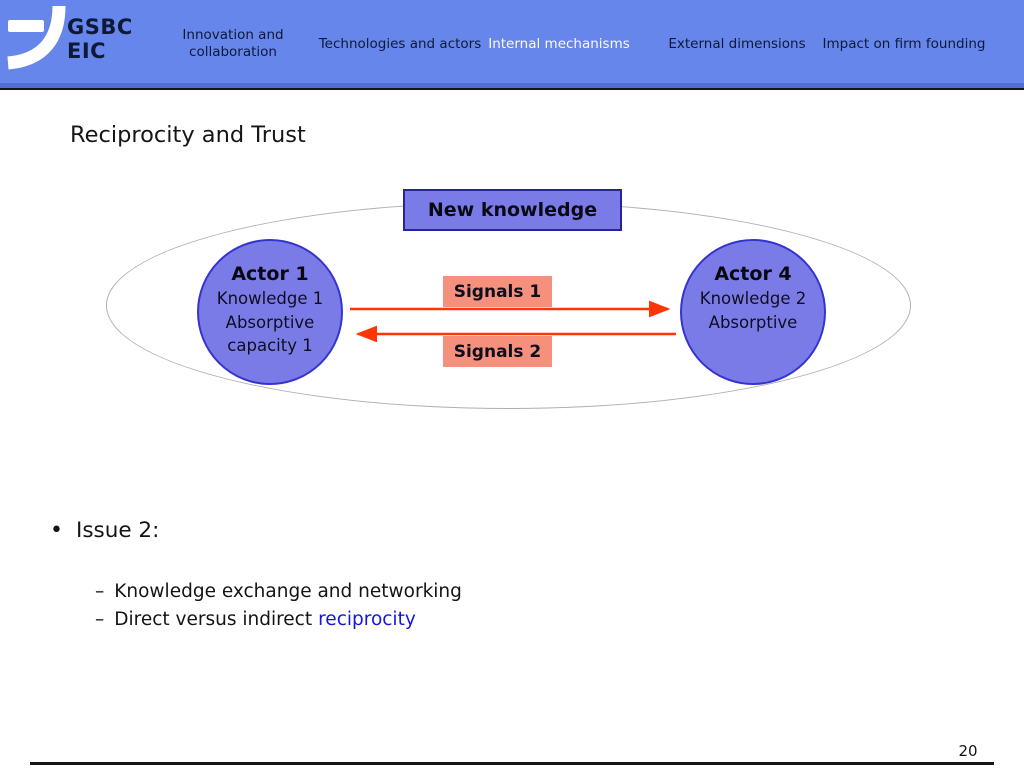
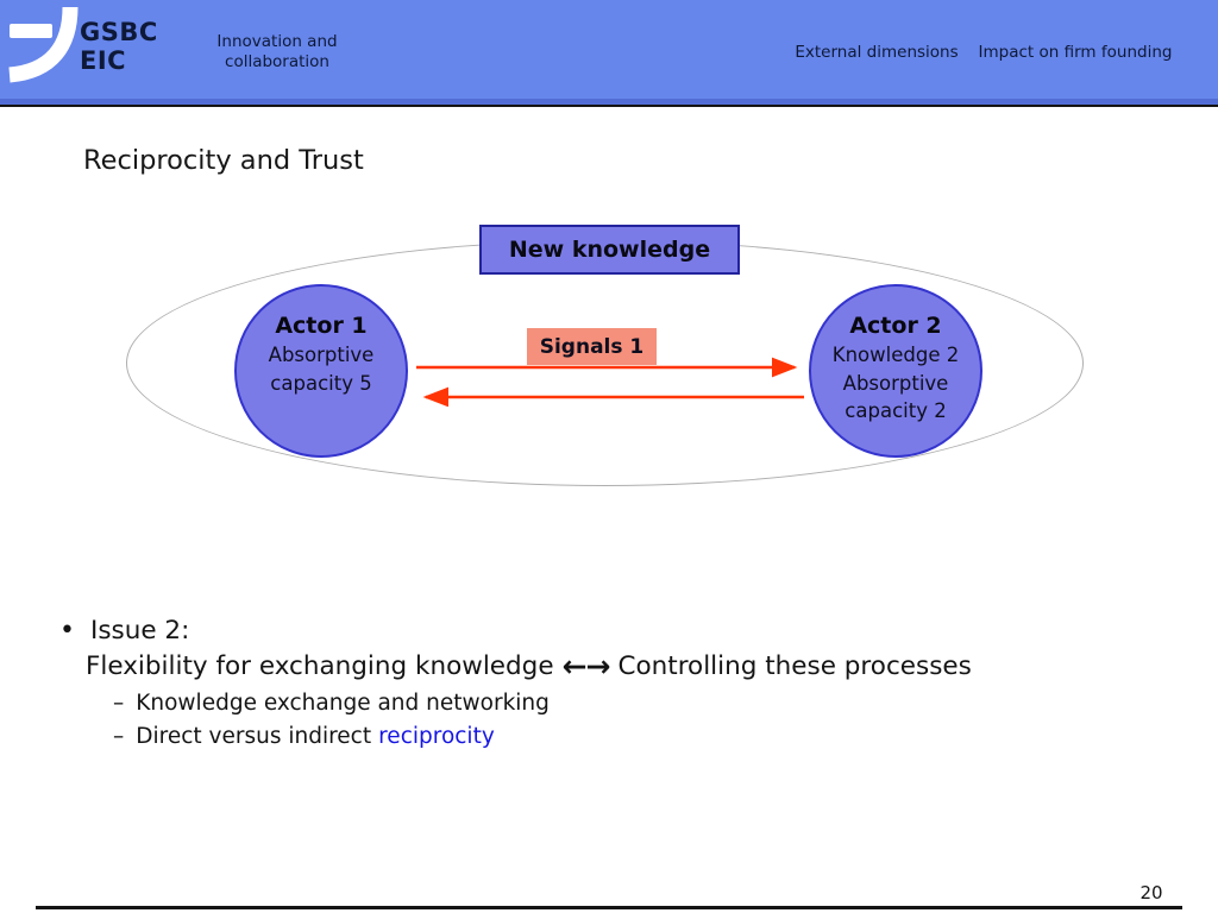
  GSBC
  EIC
  Innovation and collaboration
- Technologies and actors
- Internal mechanisms
  External dimensions
  Impact on firm founding
  Reciprocity and Trust
  New knowledge
  Actor 1
- Knowledge 1
  Absorptive
- capacity 1
+ capacity 5
- Actor 4
+ Actor 2
  Knowledge 2
  Absorptive
+ capacity 2
  Signals 1
- Signals 2
  •
  Issue 2:
+ Flexibility for exchanging knowledge ←→ Controlling these processes
  – Knowledge exchange and networking
  – Direct versus indirect reciprocity
  20
